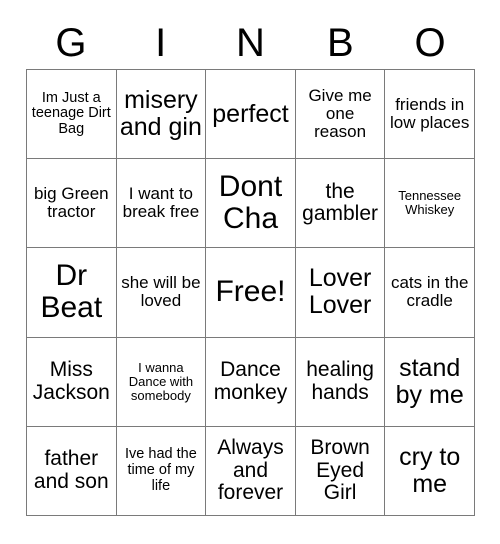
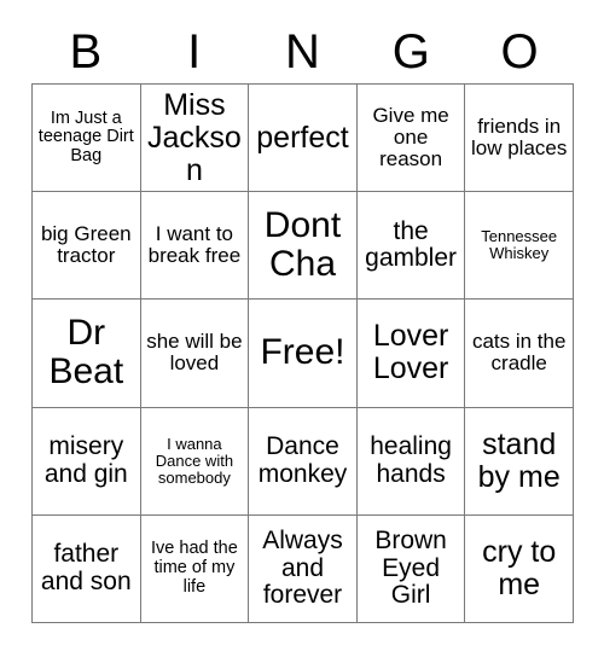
- G
+ B
  I
  N
- B
+ G
  O
  Im Just a teenage Dirt Bag
- misery and gin
+ Miss Jackson
  perfect
  Give me one reason
  friends in low places
  big Green tractor
  I want to break free
  Dont Cha
  the gambler
  Tennessee Whiskey
  Dr Beat
  she will be loved
  Free!
  Lover Lover
  cats in the cradle
- Miss Jackson
+ misery and gin
  I wanna Dance with somebody
  Dance monkey
  healing hands
  stand by me
  father and son
  Ive had the time of my life
  Always and forever
  Brown Eyed Girl
  cry to me
